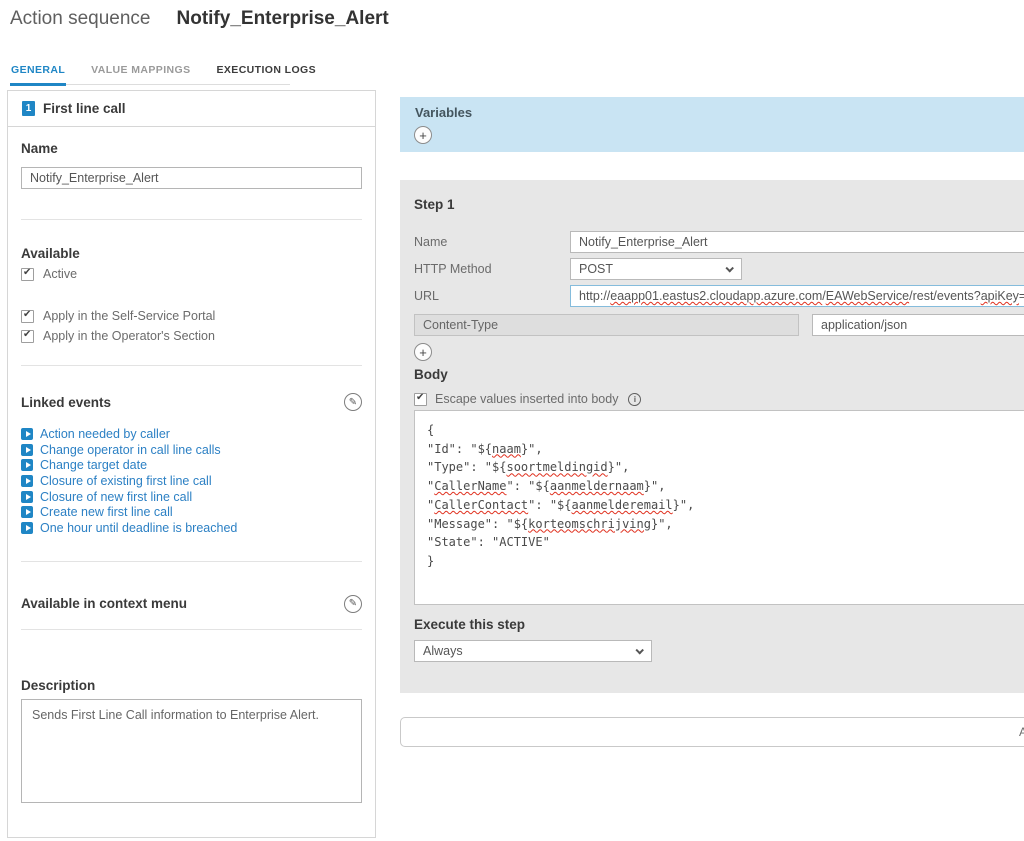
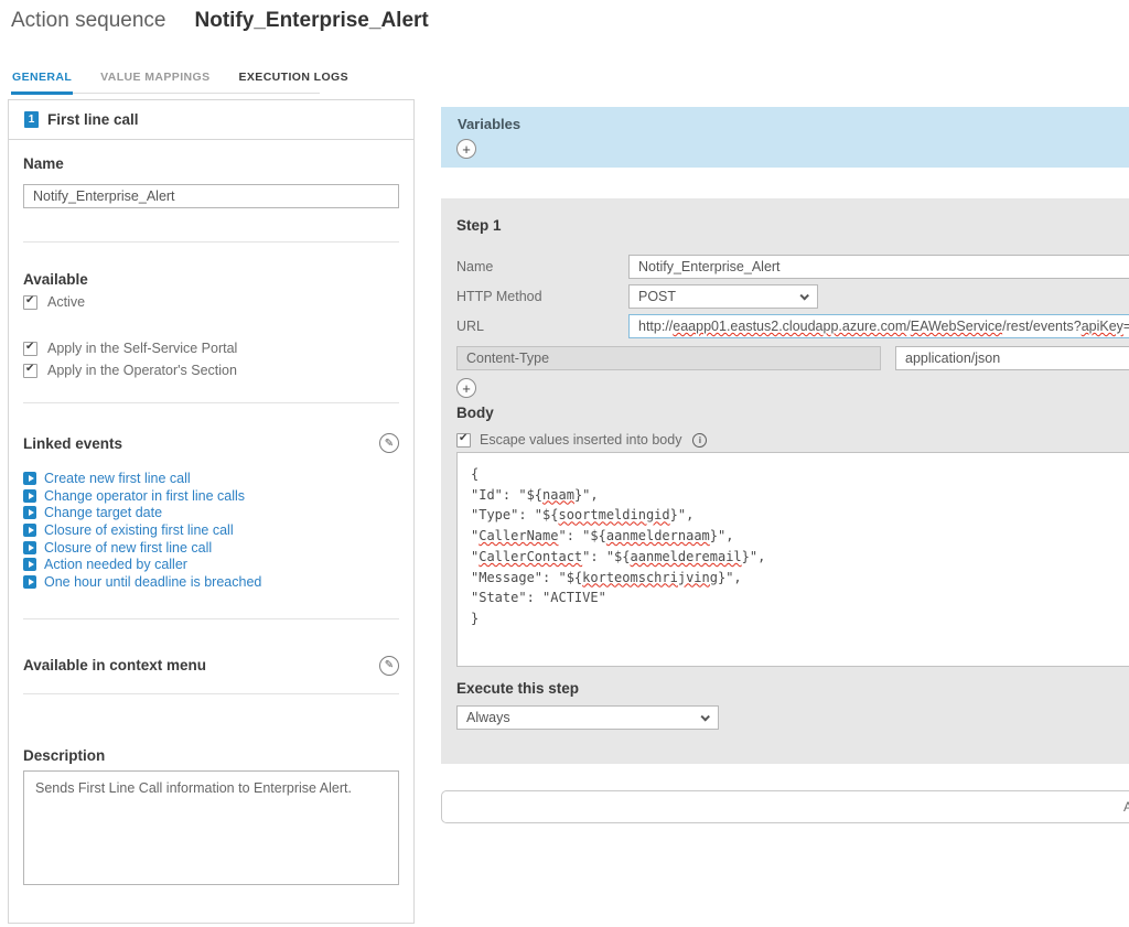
  Action sequence
  Notify_Enterprise_Alert
  GENERAL
  VALUE MAPPINGS
  EXECUTION LOGS
  1
  First line call
  Name
  Notify_Enterprise_Alert
  Available
  Active
  Apply in the Self-Service Portal
  Apply in the Operator's Section
  Linked events
  ✎
- Action needed by caller
+ Create new first line call
- Change operator in call line calls
+ Change operator in first line calls
  Change target date
  Closure of existing first line call
  Closure of new first line call
- Create new first line call
+ Action needed by caller
  One hour until deadline is breached
  Available in context menu
  ✎
  Description
  Sends First Line Call information to Enterprise Alert.
  Variables
  +
  Step 1
  Name
  Notify_Enterprise_Alert
  HTTP Method
  POST
  URL
  http://
  eaapp01.eastus2.cloudapp.azure.com
  /
  EAWebService
  /rest/events?
  apiKey
  Content-Type
  application/json
  +
  Body
  Escape values inserted into body
  i
  {
  "Id": "${naam}",
  "Type": "${soortmeldingid}",
  "CallerName": "${aanmeldernaam}",
  "CallerContact": "${aanmelderemail}",
  "Message": "${korteomschrijving}",
  "State": "ACTIVE"
  }
  Execute this step
  Always
  A
